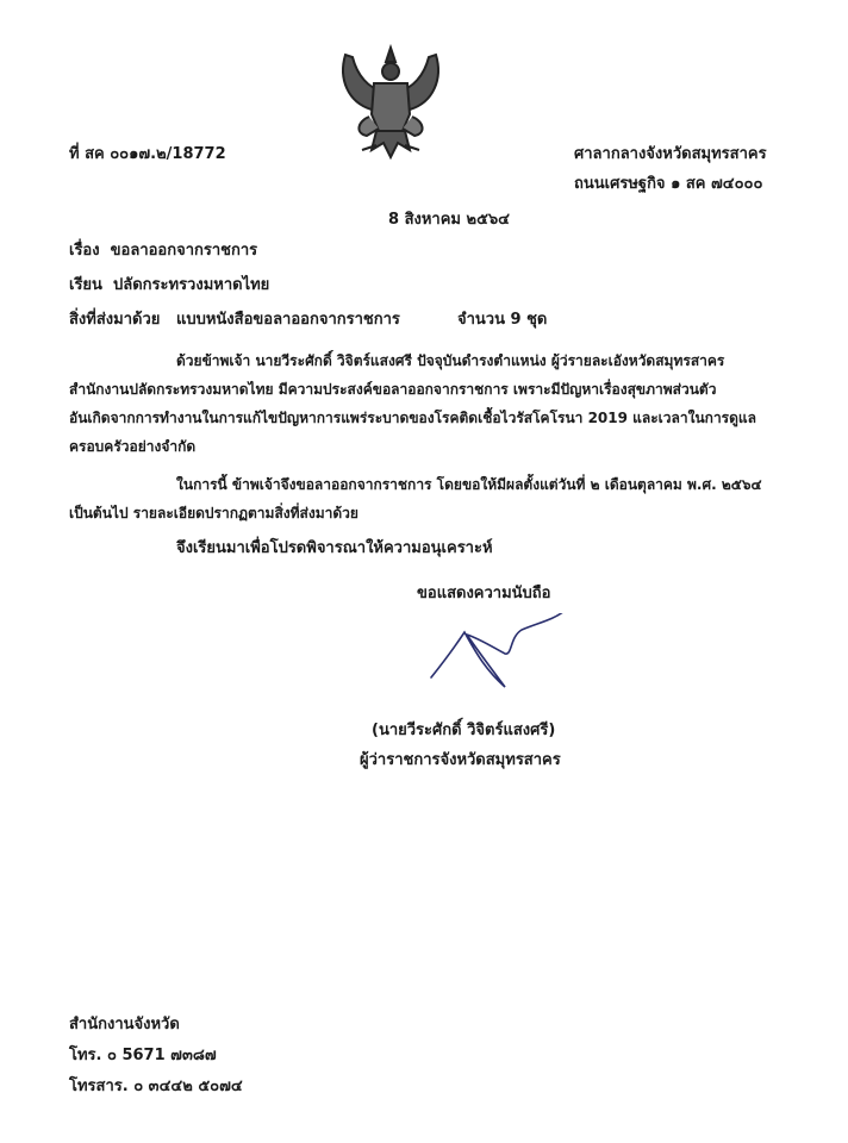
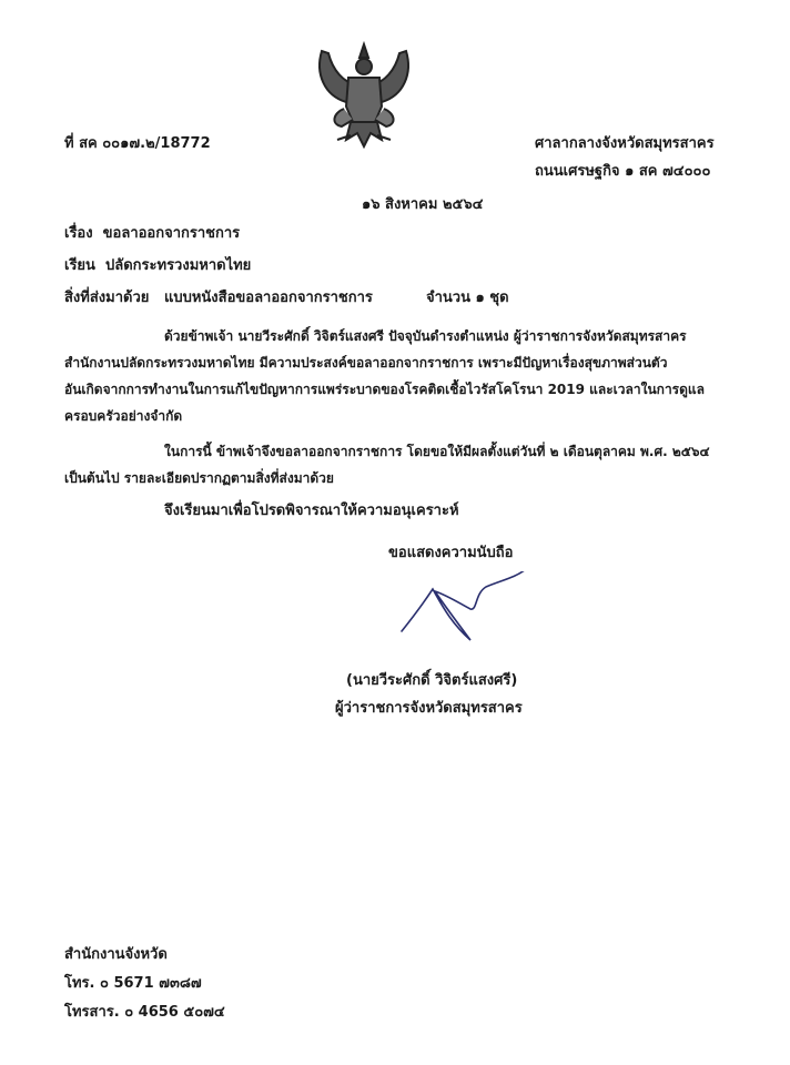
  ที่ สค ๐๐๑๗.๒/18772
  ศาลากลางจังหวัดสมุทรสาคร
  ถนนเศรษฐกิจ ๑ สค ๗๔๐๐๐
- 8 สิงหาคม ๒๕๖๔
+ ๑๖ สิงหาคม ๒๕๖๔
  เรื่อง ขอลาออกจากราชการ
  เรียน ปลัดกระทรวงมหาดไทย
  สิ่งที่ส่งมาด้วย แบบหนังสือขอลาออกจากราชการ
- จำนวน 9 ชุด
+ จำนวน ๑ ชุด
- ด้วยข้าพเจ้า นายวีระศักดิ์ วิจิตร์แสงศรี ปัจจุบันดำรงตำแหน่ง ผู้ว่รายละเอังหวัดสมุทรสาคร
+ ด้วยข้าพเจ้า นายวีระศักดิ์ วิจิตร์แสงศรี ปัจจุบันดำรงตำแหน่ง ผู้ว่าราชการจังหวัดสมุทรสาคร
  สำนักงานปลัดกระทรวงมหาดไทย มีความประสงค์ขอลาออกจากราชการ เพราะมีปัญหาเรื่องสุขภาพส่วนตัว
  อันเกิดจากการทำงานในการแก้ไขปัญหาการแพร่ระบาดของโรคติดเชื้อไวรัสโคโรนา 2019 และเวลาในการดูแล
  ครอบครัวอย่างจำกัด
  ในการนี้ ข้าพเจ้าจึงขอลาออกจากราชการ โดยขอให้มีผลตั้งแต่วันที่ ๒ เดือนตุลาคม พ.ศ. ๒๕๖๔
  เป็นต้นไป รายละเอียดปรากฏตามสิ่งที่ส่งมาด้วย
  จึงเรียนมาเพื่อโปรดพิจารณาให้ความอนุเคราะห์
  ขอแสดงความนับถือ
  (นายวีระศักดิ์ วิจิตร์แสงศรี)
  ผู้ว่าราชการจังหวัดสมุทรสาคร
  สำนักงานจังหวัด
  โทร. ๐ 5671 ๗๓๘๗
- โทรสาร. ๐ ๓๔๔๒ ๕๐๗๔
+ โทรสาร. ๐ 4656 ๕๐๗๔
